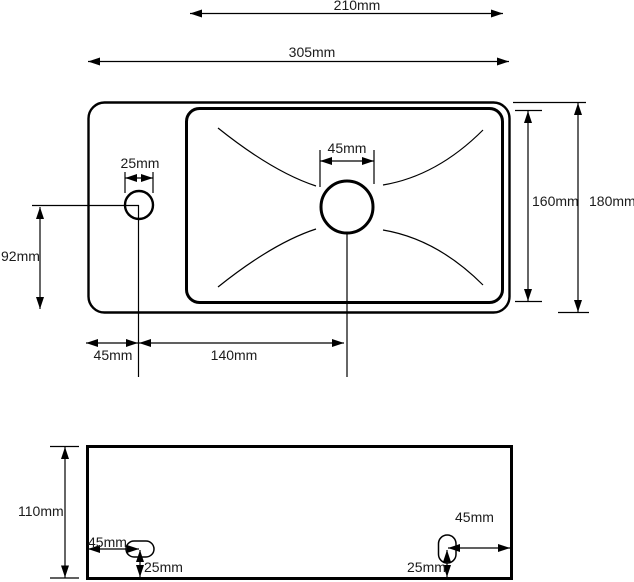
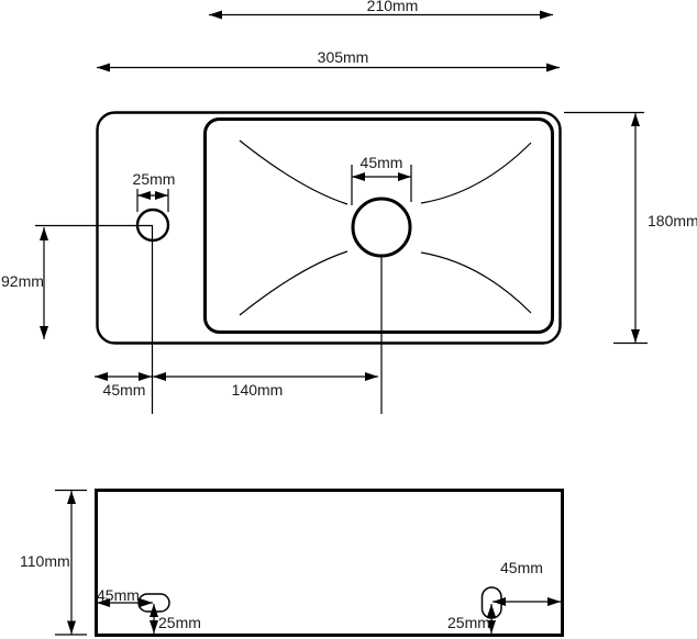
  210mm
  305mm
  25mm
  45mm
  92mm
- 160mm
  180mm
  45mm
  140mm
  110mm
  45mm
  25mm
  45mm
  25mm
